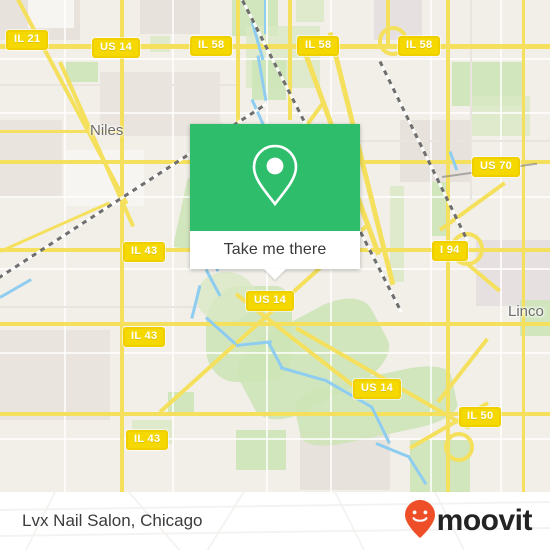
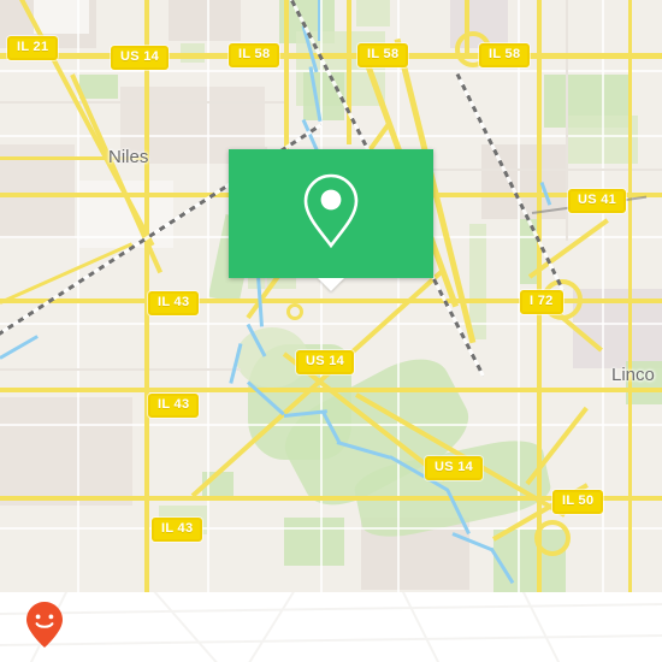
  Niles
  Linco
  IL 21
  US 14
  IL 58
  IL 58
  IL 58
- US 70
+ US 41
  IL 43
- I 94
+ I 72
  US 14
  IL 43
  US 14
  IL 50
  IL 43
- Take me there
- Lvx Nail Salon, Chicago
- moovit
